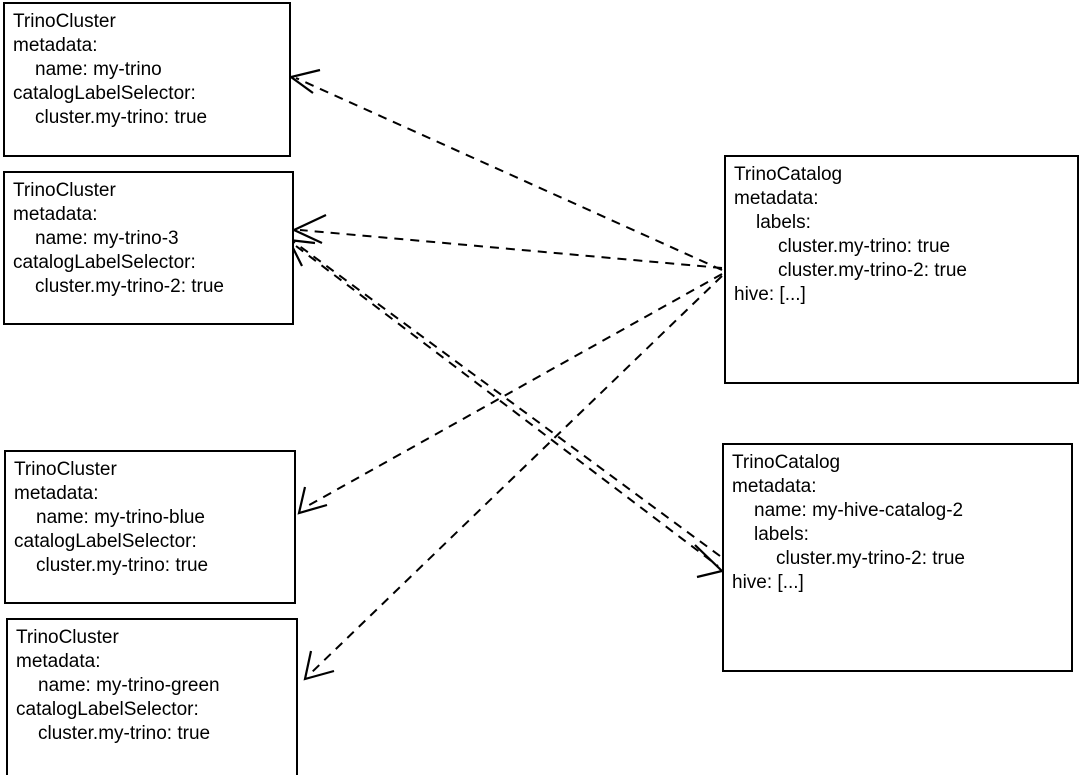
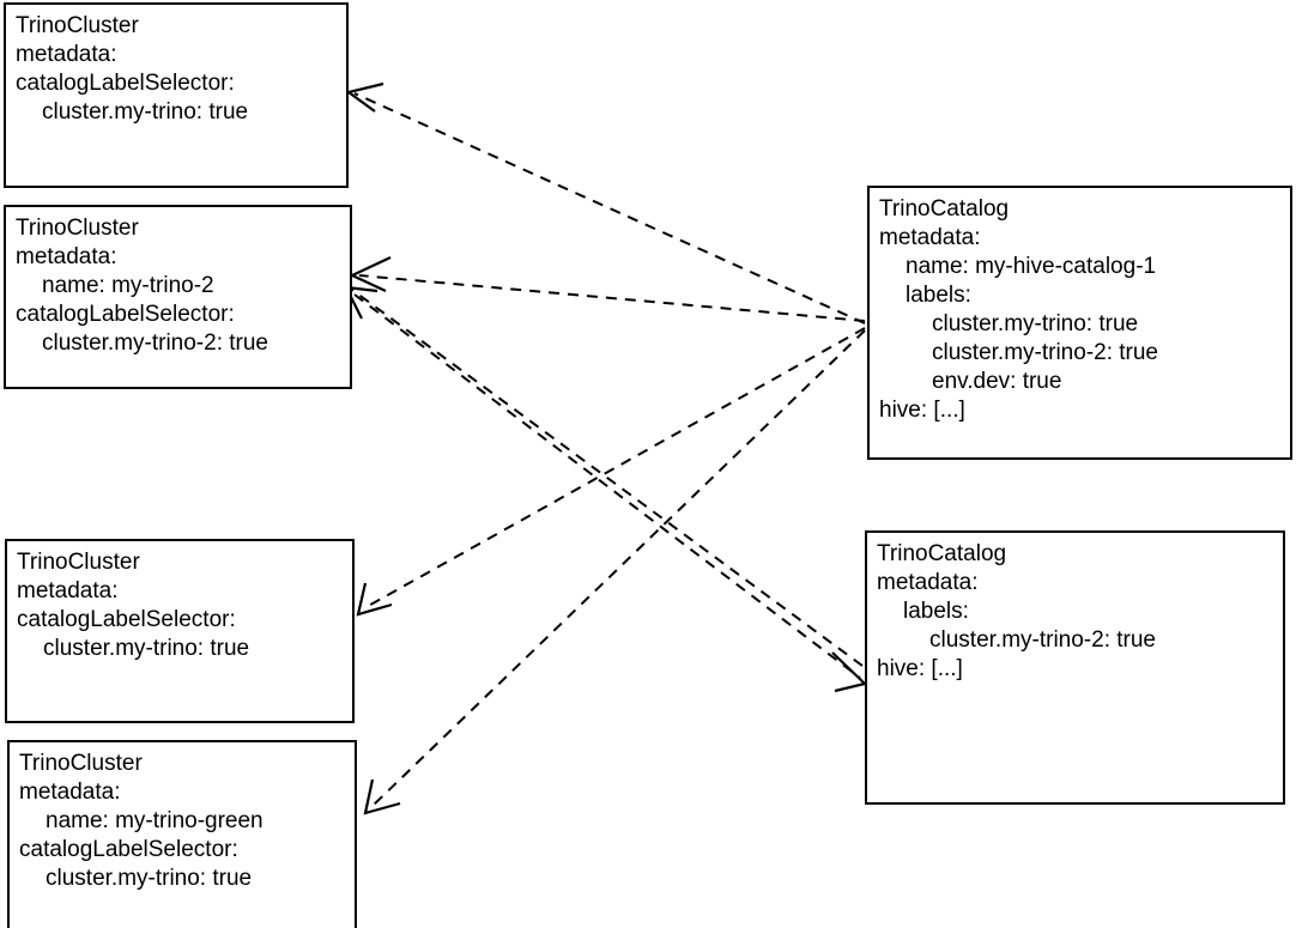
  TrinoCluster
  metadata:
- name: my-trino
  catalogLabelSelector:
  cluster.my-trino: true
  TrinoCluster
  metadata:
- name: my-trino-3
+ name: my-trino-2
  catalogLabelSelector:
  cluster.my-trino-2: true
  TrinoCluster
  metadata:
- name: my-trino-blue
  catalogLabelSelector:
  cluster.my-trino: true
  TrinoCluster
  metadata:
  name: my-trino-green
  catalogLabelSelector:
  cluster.my-trino: true
  TrinoCatalog
  metadata:
+ name: my-hive-catalog-1
  labels:
  cluster.my-trino: true
  cluster.my-trino-2: true
+ env.dev: true
  hive: [...]
  TrinoCatalog
  metadata:
- name: my-hive-catalog-2
  labels:
  cluster.my-trino-2: true
  hive: [...]
